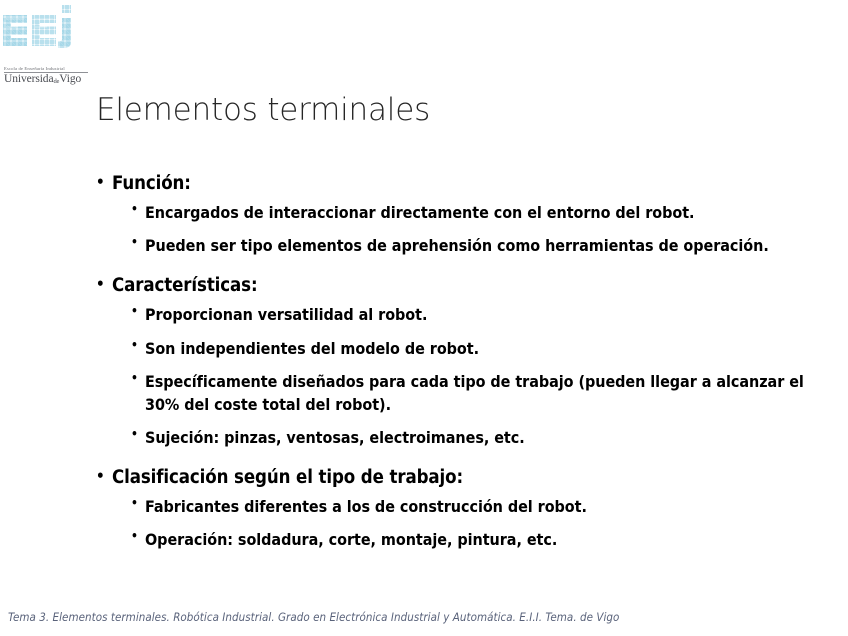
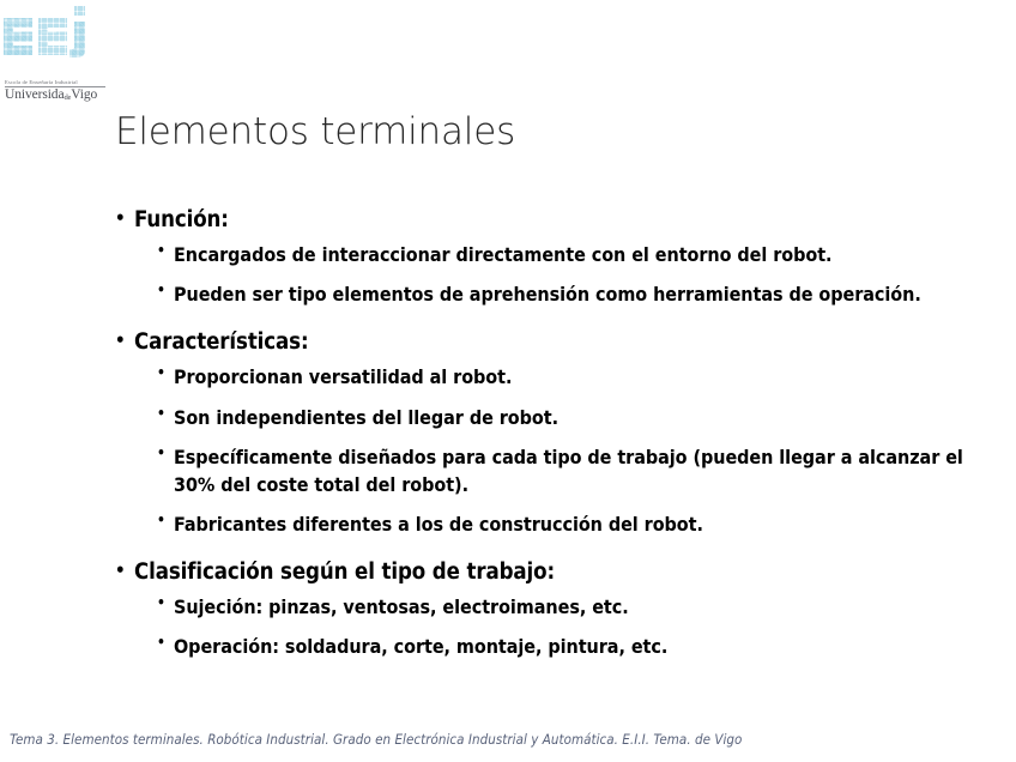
  Universida Vigo
  Elementos terminales
  •
  Función:
  •
  Encargados de interaccionar directamente con el entorno del robot.
  •
  Pueden ser tipo elementos de aprehensión como herramientas de operación.
  •
  Características:
  •
  Proporcionan versatilidad al robot.
  •
- Son independientes del modelo de robot.
+ Son independientes del llegar de robot.
  •
  Específicamente diseñados para cada tipo de trabajo (pueden llegar a alcanzar el 30% del coste total del robot).
  •
- Sujeción: pinzas, ventosas, electroimanes, etc.
+ Fabricantes diferentes a los de construcción del robot.
  •
  Clasificación según el tipo de trabajo:
  •
- Fabricantes diferentes a los de construcción del robot.
+ Sujeción: pinzas, ventosas, electroimanes, etc.
  •
  Operación: soldadura, corte, montaje, pintura, etc.
  Tema 3. Elementos terminales. Robótica Industrial. Grado en Electrónica Industrial y Automática. E.I.I. Tema. de Vigo
